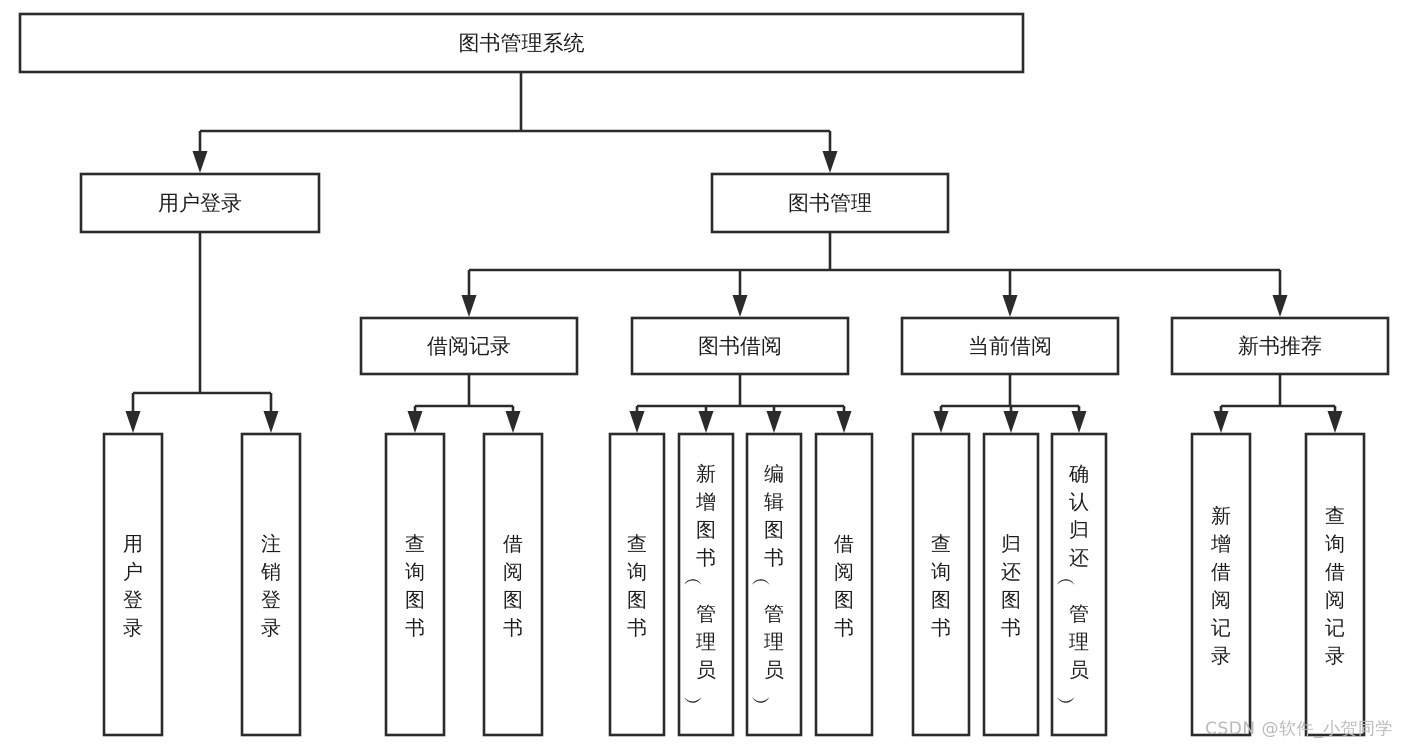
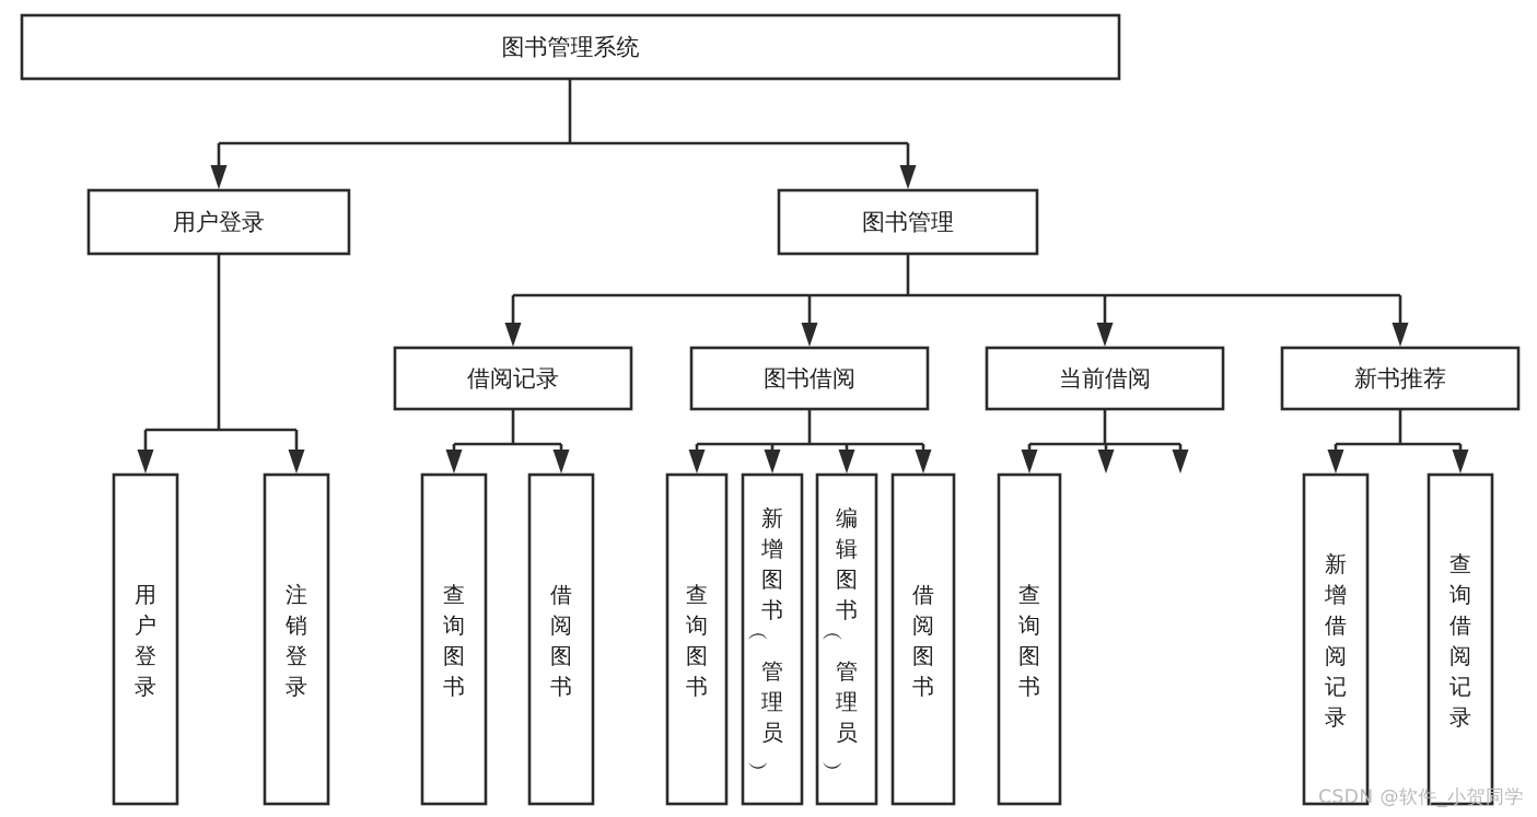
  图书管理系统
  用户登录
  图书管理
  借阅记录
  图书借阅
  当前借阅
  新书推荐
  用户登录
  注销登录
  查询图书
  借阅图书
  查询图书
  新增图书管理员
  编辑图书管理员
  借阅图书
  查询图书
- 归还图书
- 确认归还管理员
  新增借阅记录
  查询借阅记录
  CSDN @软件_小贺同学
